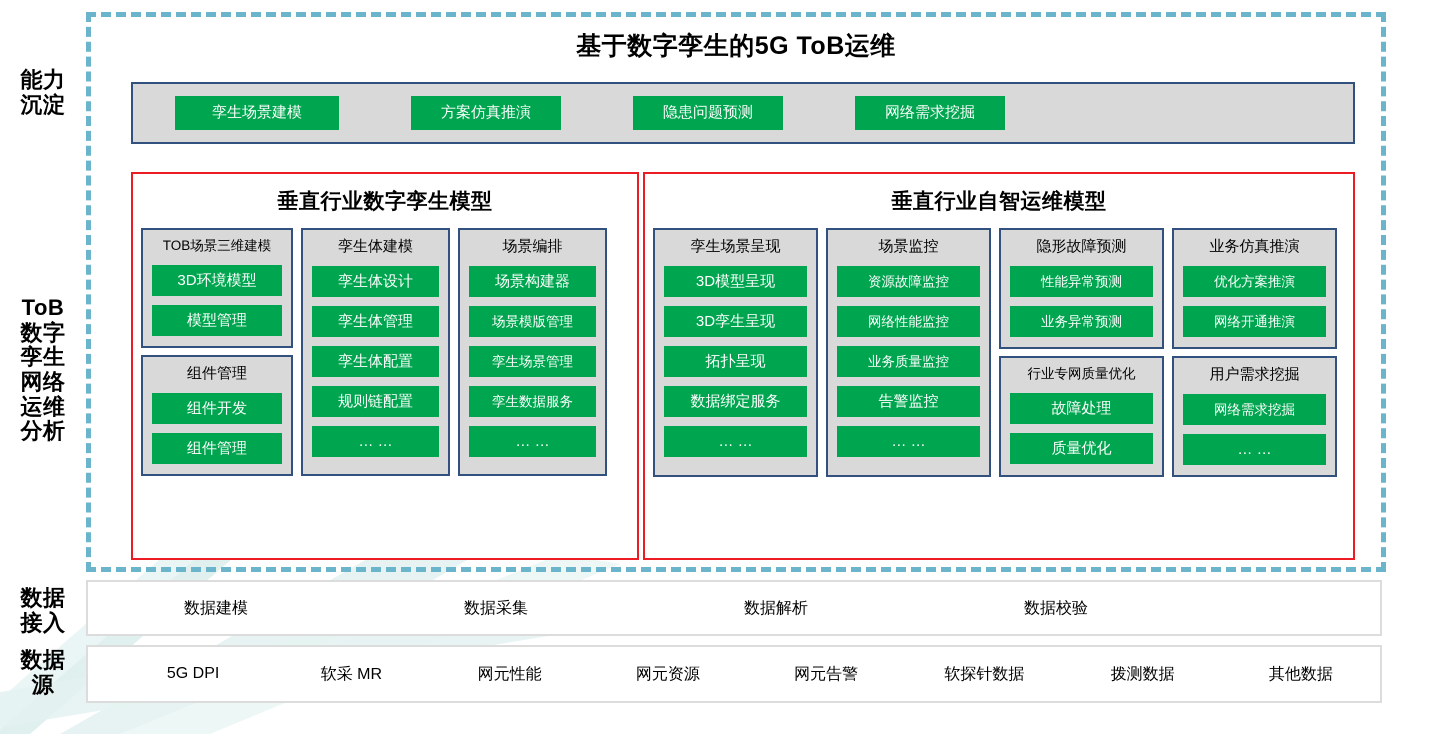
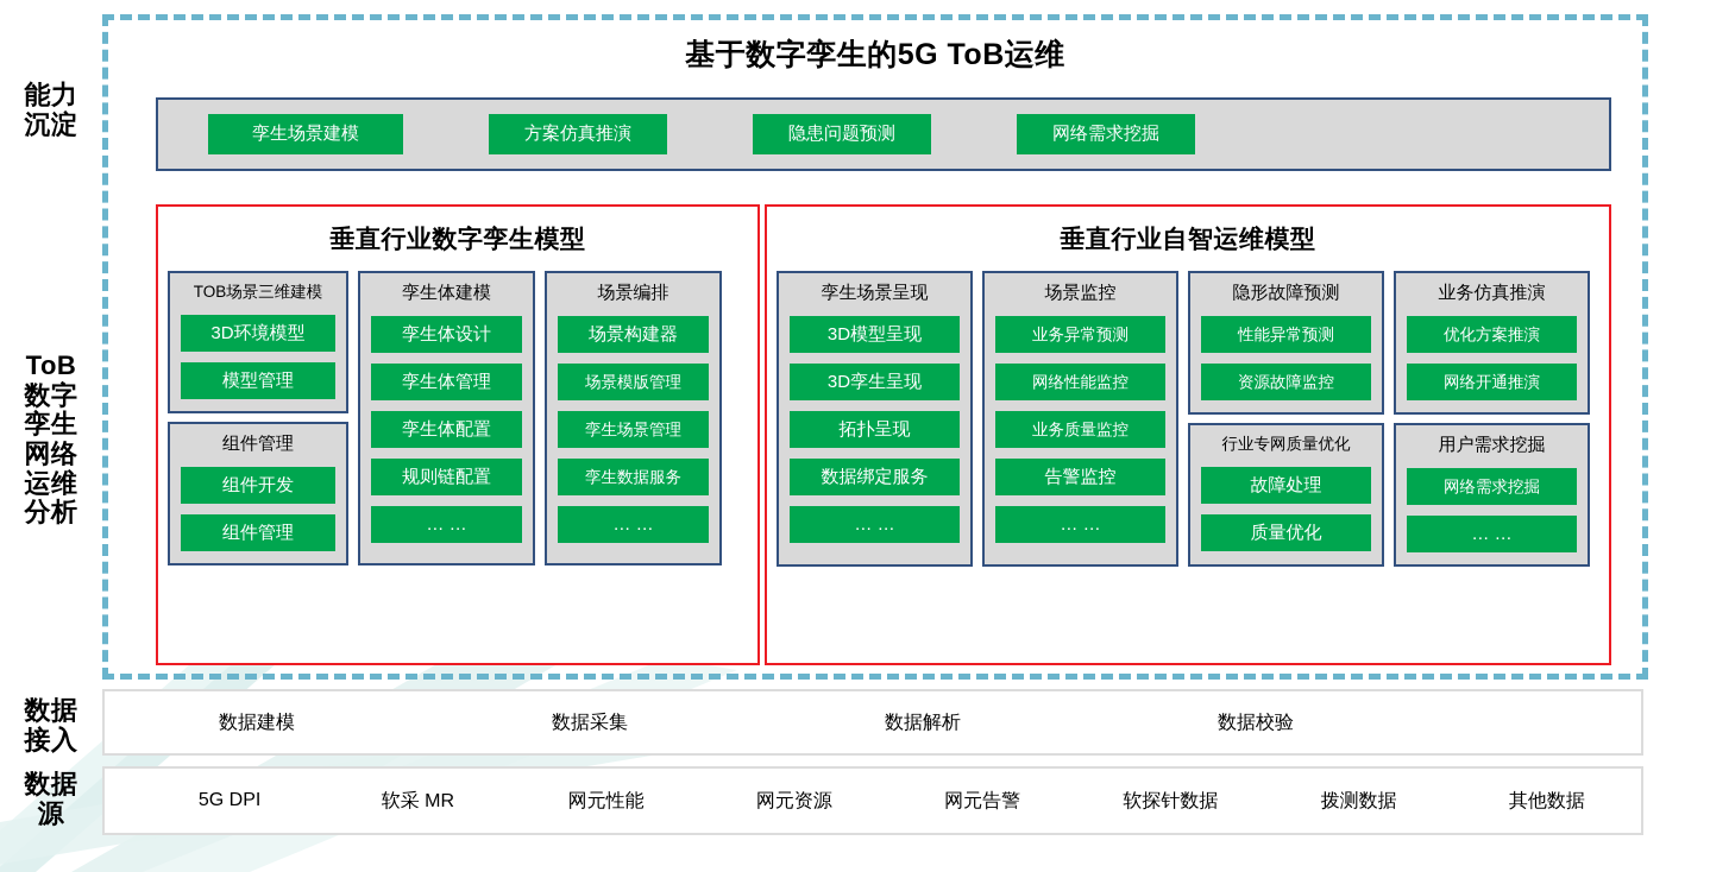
  能力
  沉淀
  ToB
  数字
  孪生
  网络
  运维
  分析
  数据
  接入
  数据
  源
  基于数字孪生的5G ToB运维
  孪生场景建模
  方案仿真推演
  隐患问题预测
  网络需求挖掘
  垂直行业数字孪生模型
  TOB场景三维建模
  3D环境模型
  模型管理
  组件管理
  组件开发
  组件管理
  孪生体建模
  孪生体设计
  孪生体管理
  孪生体配置
  规则链配置
  … …
  场景编排
  场景构建器
  场景模版管理
  孪生场景管理
  孪生数据服务
  … …
  垂直行业自智运维模型
  孪生场景呈现
  3D模型呈现
  3D孪生呈现
  拓扑呈现
  数据绑定服务
  … …
  场景监控
- 资源故障监控
+ 业务异常预测
  网络性能监控
  业务质量监控
  告警监控
  … …
  隐形故障预测
  性能异常预测
- 业务异常预测
+ 资源故障监控
  行业专网质量优化
  故障处理
  质量优化
  业务仿真推演
  优化方案推演
  网络开通推演
  用户需求挖掘
  网络需求挖掘
  … …
  数据建模
  数据采集
  数据解析
  数据校验
  5G DPI
  软采 MR
  网元性能
  网元资源
  网元告警
  软探针数据
  拨测数据
  其他数据
